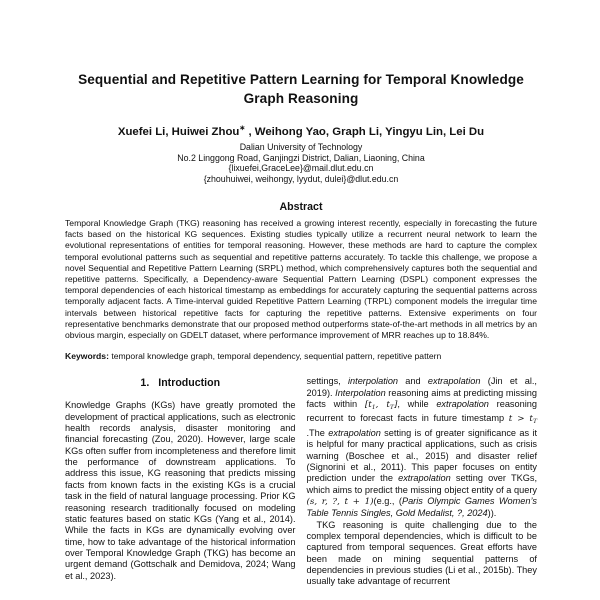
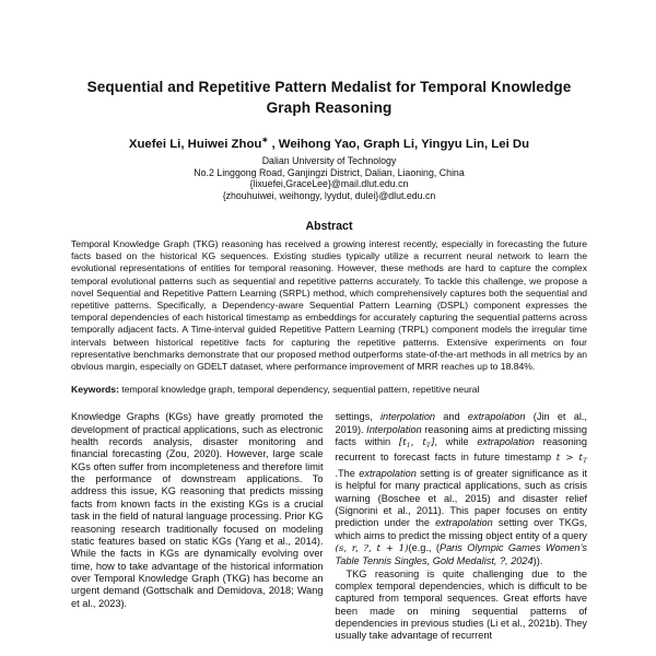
- Sequential and Repetitive Pattern Learning for Temporal Knowledge Graph Reasoning
+ Sequential and Repetitive Pattern Medalist for Temporal Knowledge Graph Reasoning
  Xuefei Li, Huiwei Zhou , Weihong Yao, Graph Li, Yingyu Lin, Lei Du
  Dalian University of Technology
  No.2 Linggong Road, Ganjingzi District, Dalian, Liaoning, China
  {lixuefei,GraceLee}@mail.dlut.edu.cn
  {zhouhuiwei, weihongy, lyydut, dulei}@dlut.edu.cn
  Abstract
  Temporal Knowledge Graph (TKG) reasoning has received a growing interest recently, especially in forecasting the future facts based on the historical KG sequences. Existing studies typically utilize a recurrent neural network to learn the evolutional representations of entities for temporal reasoning. However, these methods are hard to capture the complex temporal evolutional patterns such as sequential and repetitive patterns accurately. To tackle this challenge, we propose a novel Sequential and Repetitive Pattern Learning (SRPL) method, which comprehensively captures both the sequential and repetitive patterns. Specifically, a Dependency-aware Sequential Pattern Learning (DSPL) component expresses the temporal dependencies of each historical timestamp as embeddings for accurately capturing the sequential patterns across temporally adjacent facts. A Time-interval guided Repetitive Pattern Learning (TRPL) component models the irregular time intervals between historical repetitive facts for capturing the repetitive patterns. Extensive experiments on four representative benchmarks demonstrate that our proposed method outperforms state-of-the-art methods in all metrics by an obvious margin, especially on GDELT dataset, where performance improvement of MRR reaches up to 18.84%.
- Keywords: temporal knowledge graph, temporal dependency, sequential pattern, repetitive pattern
+ Keywords: temporal knowledge graph, temporal dependency, sequential pattern, repetitive neural
- 1. Introduction
- Knowledge Graphs (KGs) have greatly promoted the development of practical applications, such as electronic health records analysis, disaster monitoring and financial forecasting (Zou, 2020). However, large scale KGs often suffer from incompleteness and therefore limit the performance of downstream applications. To address this issue, KG reasoning that predicts missing facts from known facts in the existing KGs is a crucial task in the field of natural language processing. Prior KG reasoning research traditionally focused on modeling static features based on static KGs (Yang et al., 2014). While the facts in KGs are dynamically evolving over time, how to take advantage of the historical information over Temporal Knowledge Graph (TKG) has become an urgent demand (Gottschalk and Demidova, 2024; Wang et al., 2023).
+ Knowledge Graphs (KGs) have greatly promoted the development of practical applications, such as electronic health records analysis, disaster monitoring and financial forecasting (Zou, 2020). However, large scale KGs often suffer from incompleteness and therefore limit the performance of downstream applications. To address this issue, KG reasoning that predicts missing facts from known facts in the existing KGs is a crucial task in the field of natural language processing. Prior KG reasoning research traditionally focused on modeling static features based on static KGs (Yang et al., 2014). While the facts in KGs are dynamically evolving over time, how to take advantage of the historical information over Temporal Knowledge Graph (TKG) has become an urgent demand (Gottschalk and Demidova, 2018; Wang et al., 2023).
  settings, interpolation and extrapolation (Jin et al., 2019). Interpolation reasoning aims at predicting missing facts within [t , t ], while extrapolation reasoning recurrent to forecast facts in future timestamp t > t .The extrapolation setting is of greater significance as it is helpful for many practical applications, such as crisis warning (Boschee et al., 2015) and disaster relief (Signorini et al., 2011). This paper focuses on entity prediction under the extrapolation setting over TKGs, which aims to predict the missing object entity of a query (s, r, ?, t + 1)(e.g., (Paris Olympic Games Women’s Table Tennis Singles, Gold Medalist, ?, 2024)).
- TKG reasoning is quite challenging due to the complex temporal dependencies, which is difficult to be captured from temporal sequences. Great efforts have been made on mining sequential patterns of dependencies in previous studies (Li et al., 2015b). They usually take advantage of recurrent
+ TKG reasoning is quite challenging due to the complex temporal dependencies, which is difficult to be captured from temporal sequences. Great efforts have been made on mining sequential patterns of dependencies in previous studies (Li et al., 2021b). They usually take advantage of recurrent
